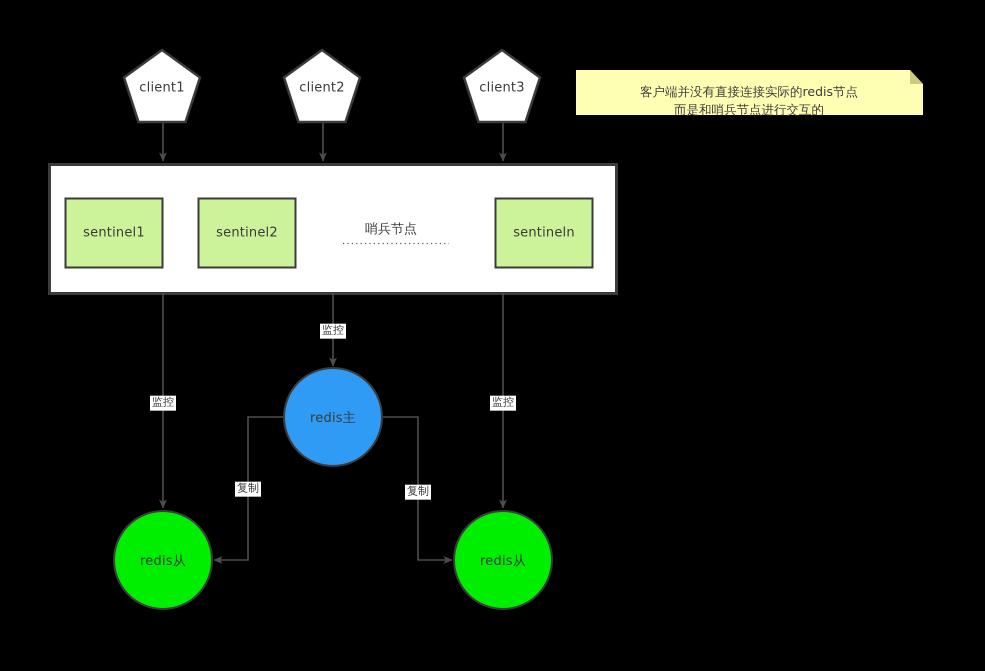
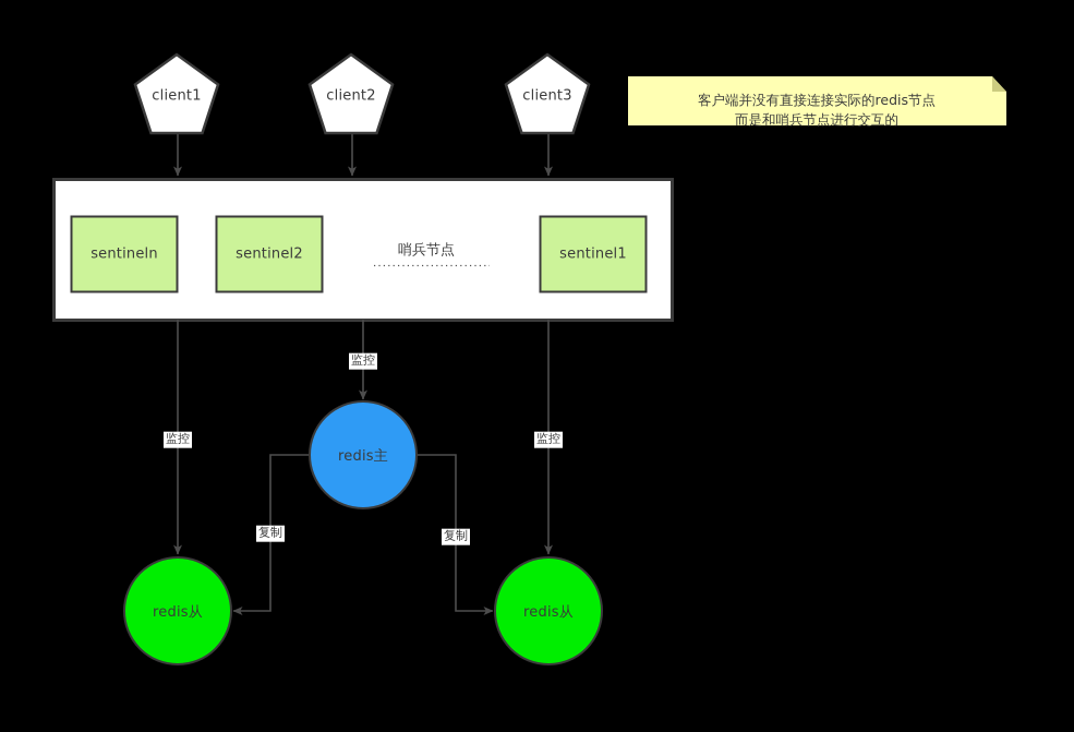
  client1
  client2
  client3
  客户端并没有直接连接实际的redis节点
  而是和哨兵节点进行交互的
- sentinel1
+ sentineln
  sentinel2
- sentineln
+ sentinel1
  哨兵节点
  redis主
  redis从
  redis从
  监控
  监控
  监控
  复制
  复制
